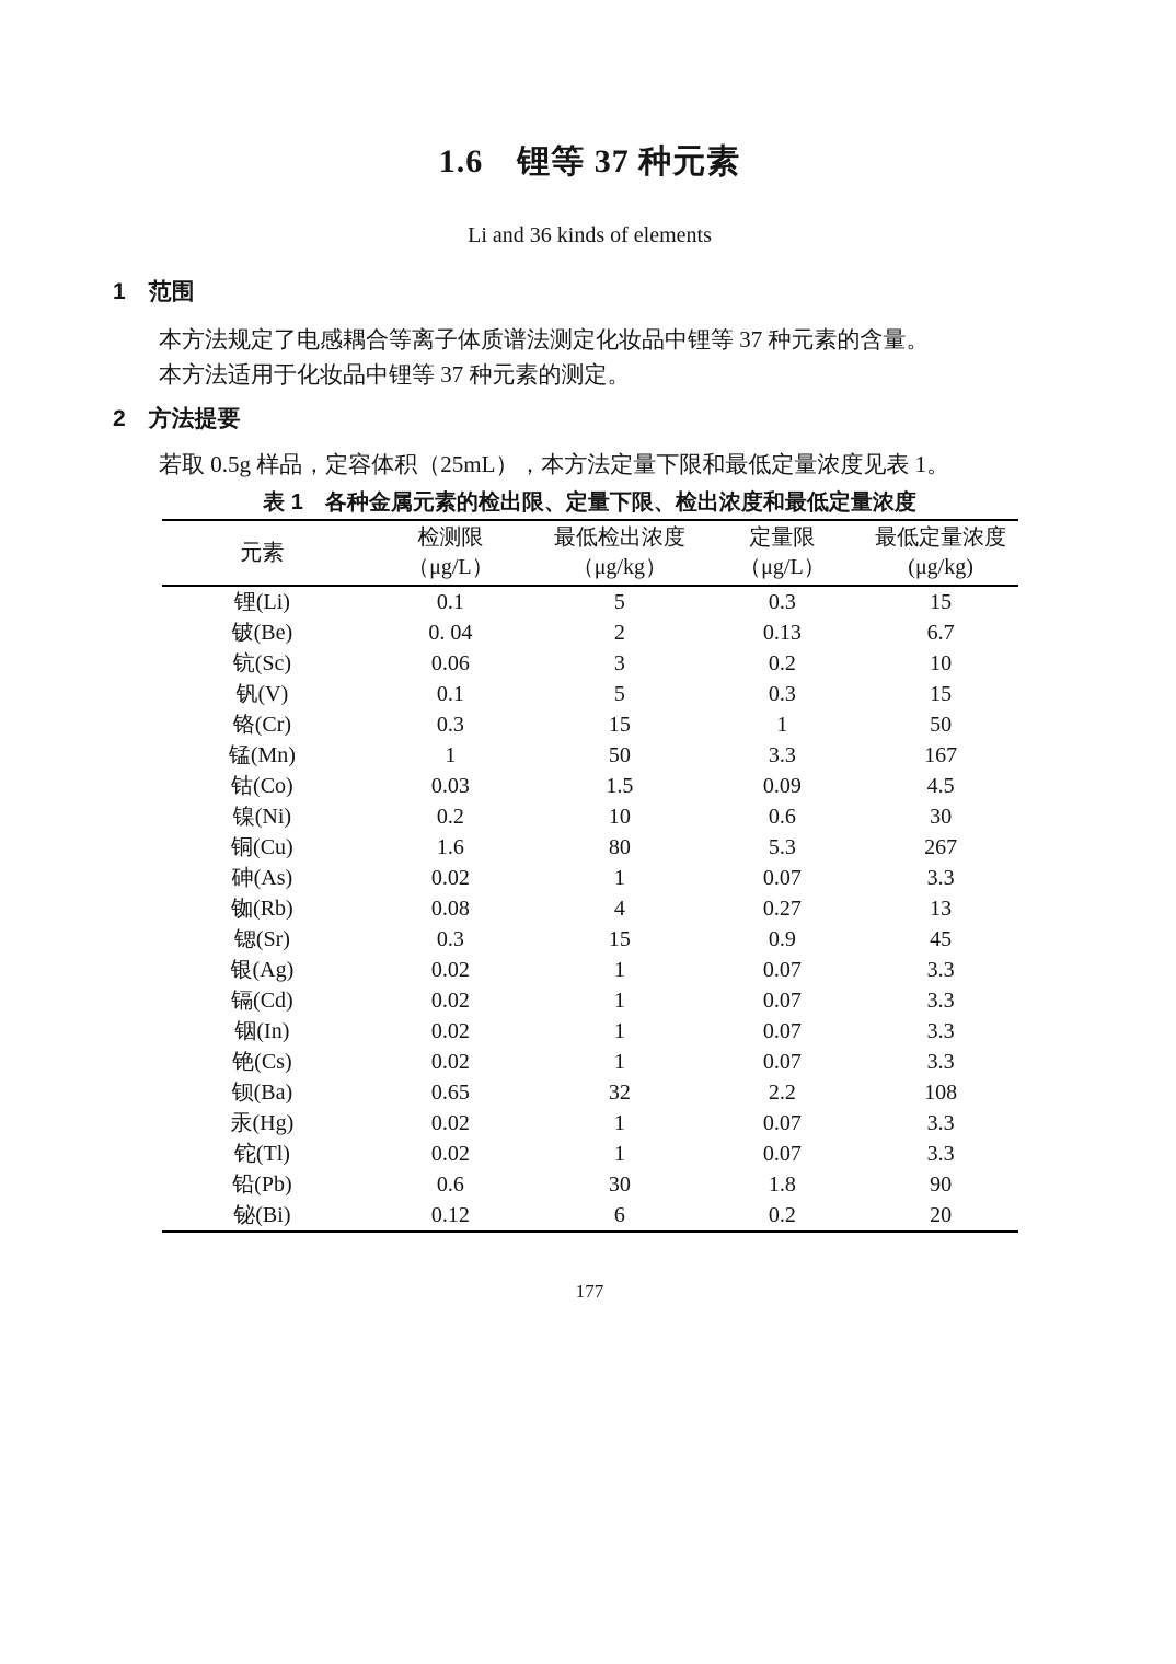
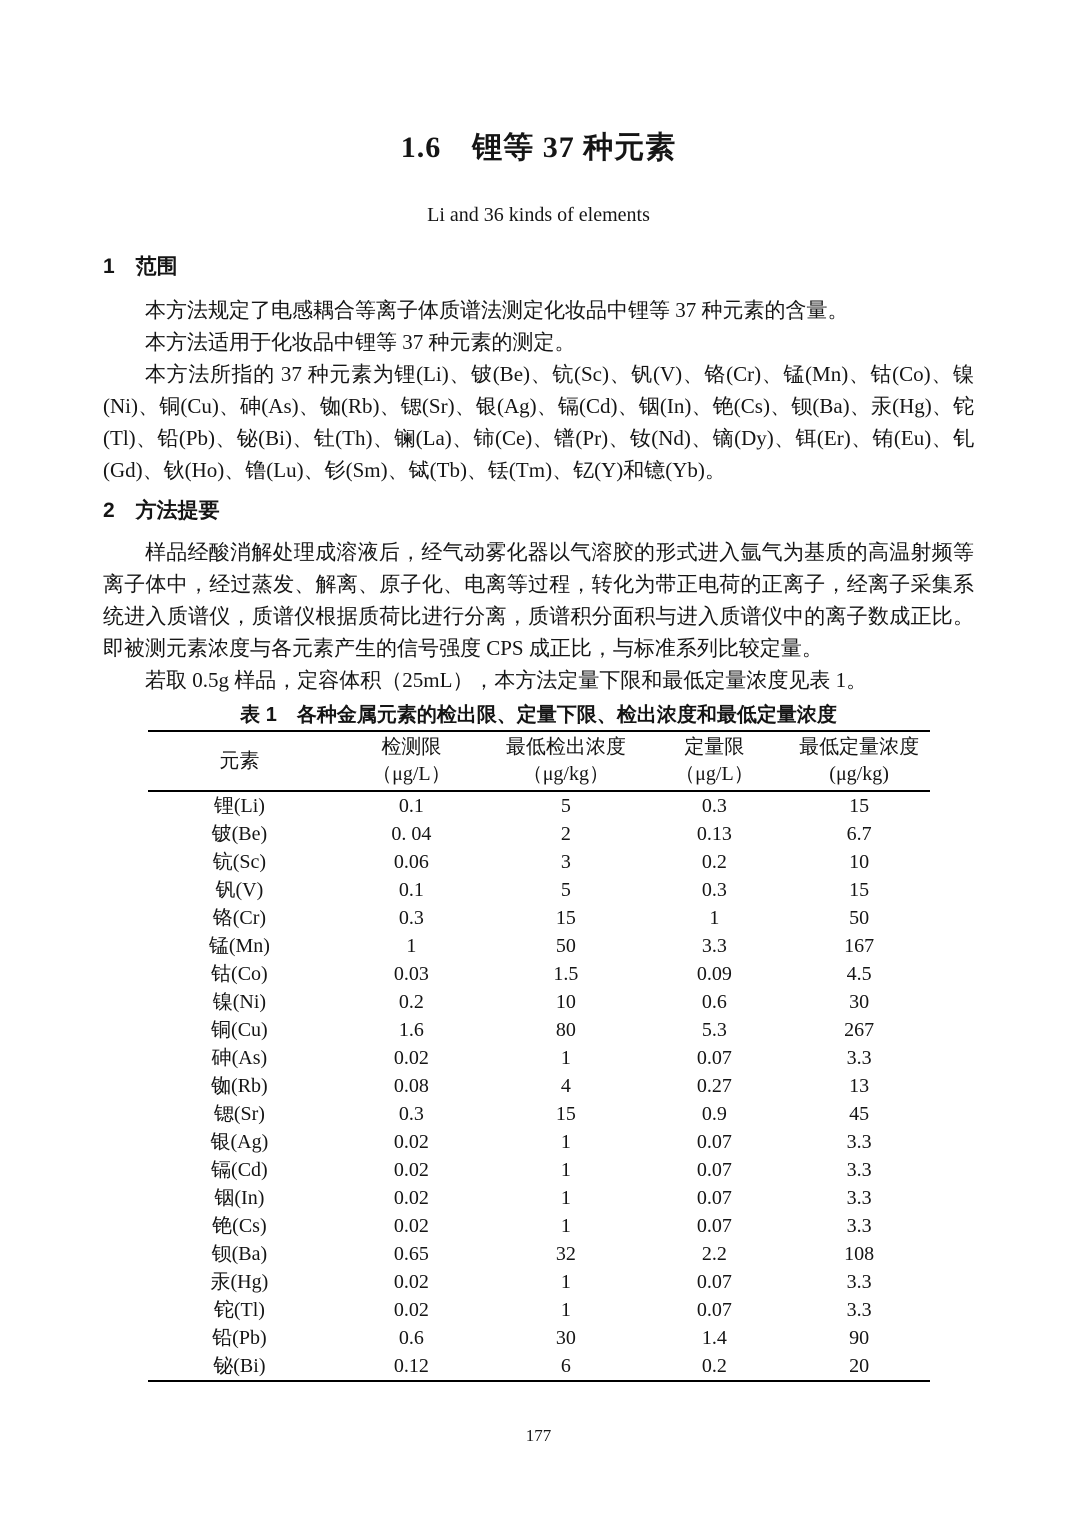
  1.6 锂等 37 种元素
  Li and 36 kinds of elements
  1 范围
  本方法规定了电感耦合等离子体质谱法测定化妆品中锂等 37 种元素的含量。
  本方法适用于化妆品中锂等 37 种元素的测定。
+ 本方法所指的 37 种元素为锂(Li)、铍(Be)、钪(Sc)、钒(V)、铬(Cr)、锰(Mn)、钴(Co)、镍(Ni)、铜(Cu)、砷(As)、铷(Rb)、锶(Sr)、银(Ag)、镉(Cd)、铟(In)、铯(Cs)、钡(Ba)、汞(Hg)、铊(Tl)、铅(Pb)、铋(Bi)、钍(Th)、镧(La)、铈(Ce)、镨(Pr)、钕(Nd)、镝(Dy)、铒(Er)、铕(Eu)、钆(Gd)、钬(Ho)、镥(Lu)、钐(Sm)、铽(Tb)、铥(Tm)、钇(Y)和镱(Yb)。
  2 方法提要
+ 样品经酸消解处理成溶液后，经气动雾化器以气溶胶的形式进入氩气为基质的高温射频等离子体中，经过蒸发、解离、原子化、电离等过程，转化为带正电荷的正离子，经离子采集系统进入质谱仪，质谱仪根据质荷比进行分离，质谱积分面积与进入质谱仪中的离子数成正比。即被测元素浓度与各元素产生的信号强度 CPS 成正比，与标准系列比较定量。
  若取 0.5g 样品，定容体积（25mL），本方法定量下限和最低定量浓度见表 1。
  表 1 各种金属元素的检出限、定量下限、检出浓度和最低定量浓度
  元素	检测限（μg/L）	最低检出浓度（μg/kg）	定量限（μg/L）	最低定量浓度(μg/kg)
  锂(Li)	0.1	5	0.3	15
  铍(Be)	0. 04	2	0.13	6.7
  钪(Sc)	0.06	3	0.2	10
  钒(V)	0.1	5	0.3	15
  铬(Cr)	0.3	15	1	50
  锰(Mn)	1	50	3.3	167
  钴(Co)	0.03	1.5	0.09	4.5
  镍(Ni)	0.2	10	0.6	30
  铜(Cu)	1.6	80	5.3	267
  砷(As)	0.02	1	0.07	3.3
  铷(Rb)	0.08	4	0.27	13
  锶(Sr)	0.3	15	0.9	45
  银(Ag)	0.02	1	0.07	3.3
  镉(Cd)	0.02	1	0.07	3.3
  铟(In)	0.02	1	0.07	3.3
  铯(Cs)	0.02	1	0.07	3.3
  钡(Ba)	0.65	32	2.2	108
  汞(Hg)	0.02	1	0.07	3.3
  铊(Tl)	0.02	1	0.07	3.3
- 铅(Pb)	0.6	30	1.8	90
+ 铅(Pb)	0.6	30	1.4	90
  铋(Bi)	0.12	6	0.2	20
  177
